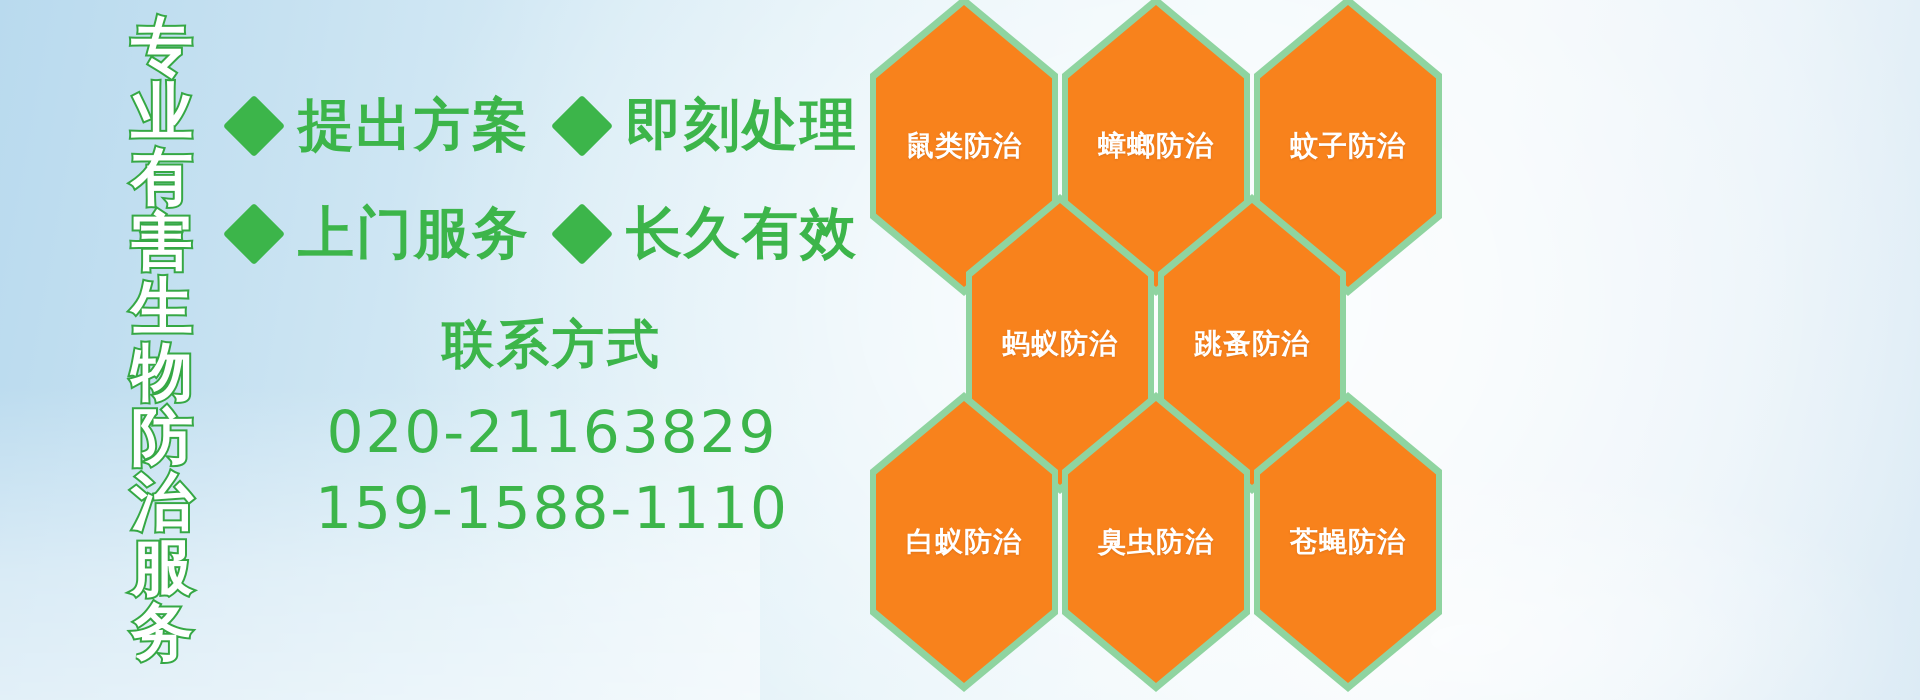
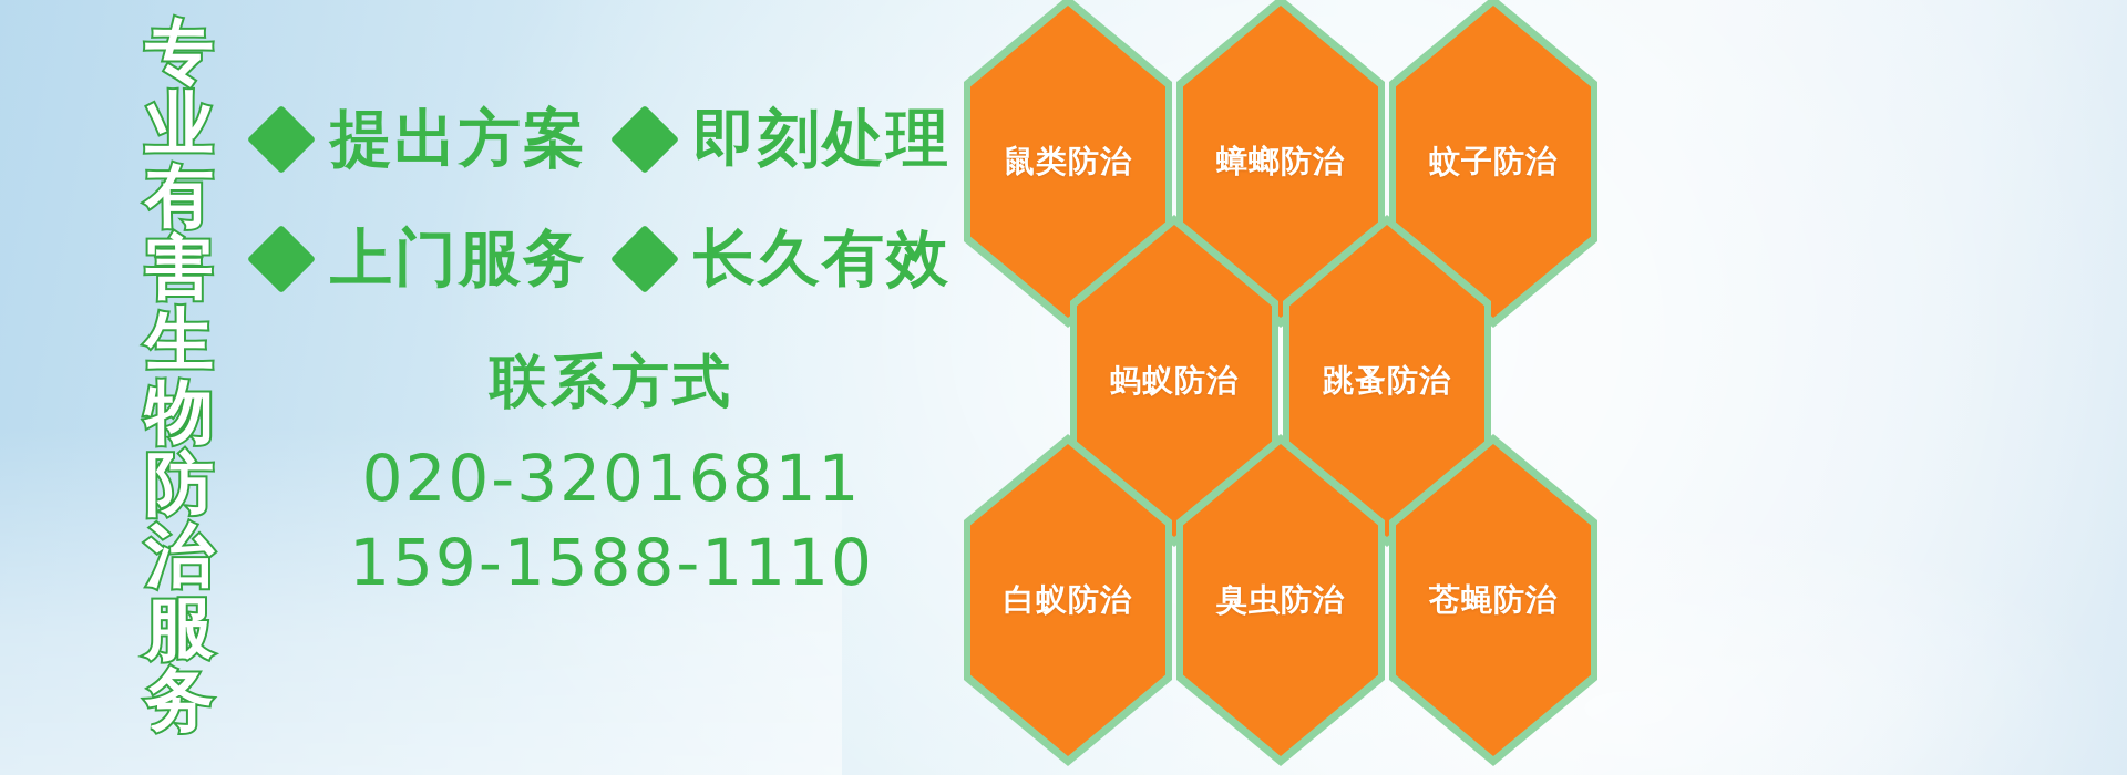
  专
  业
  有
  害
  生
  物
  防
  治
  服
  务
  提出方案
  即刻处理
  上门服务
  长久有效
  联系方式
- 020-21163829
+ 020-32016811
  159-1588-1110
  鼠类防治
  蟑螂防治
  蚊子防治
  蚂蚁防治
  跳蚤防治
  白蚁防治
  臭虫防治
  苍蝇防治
